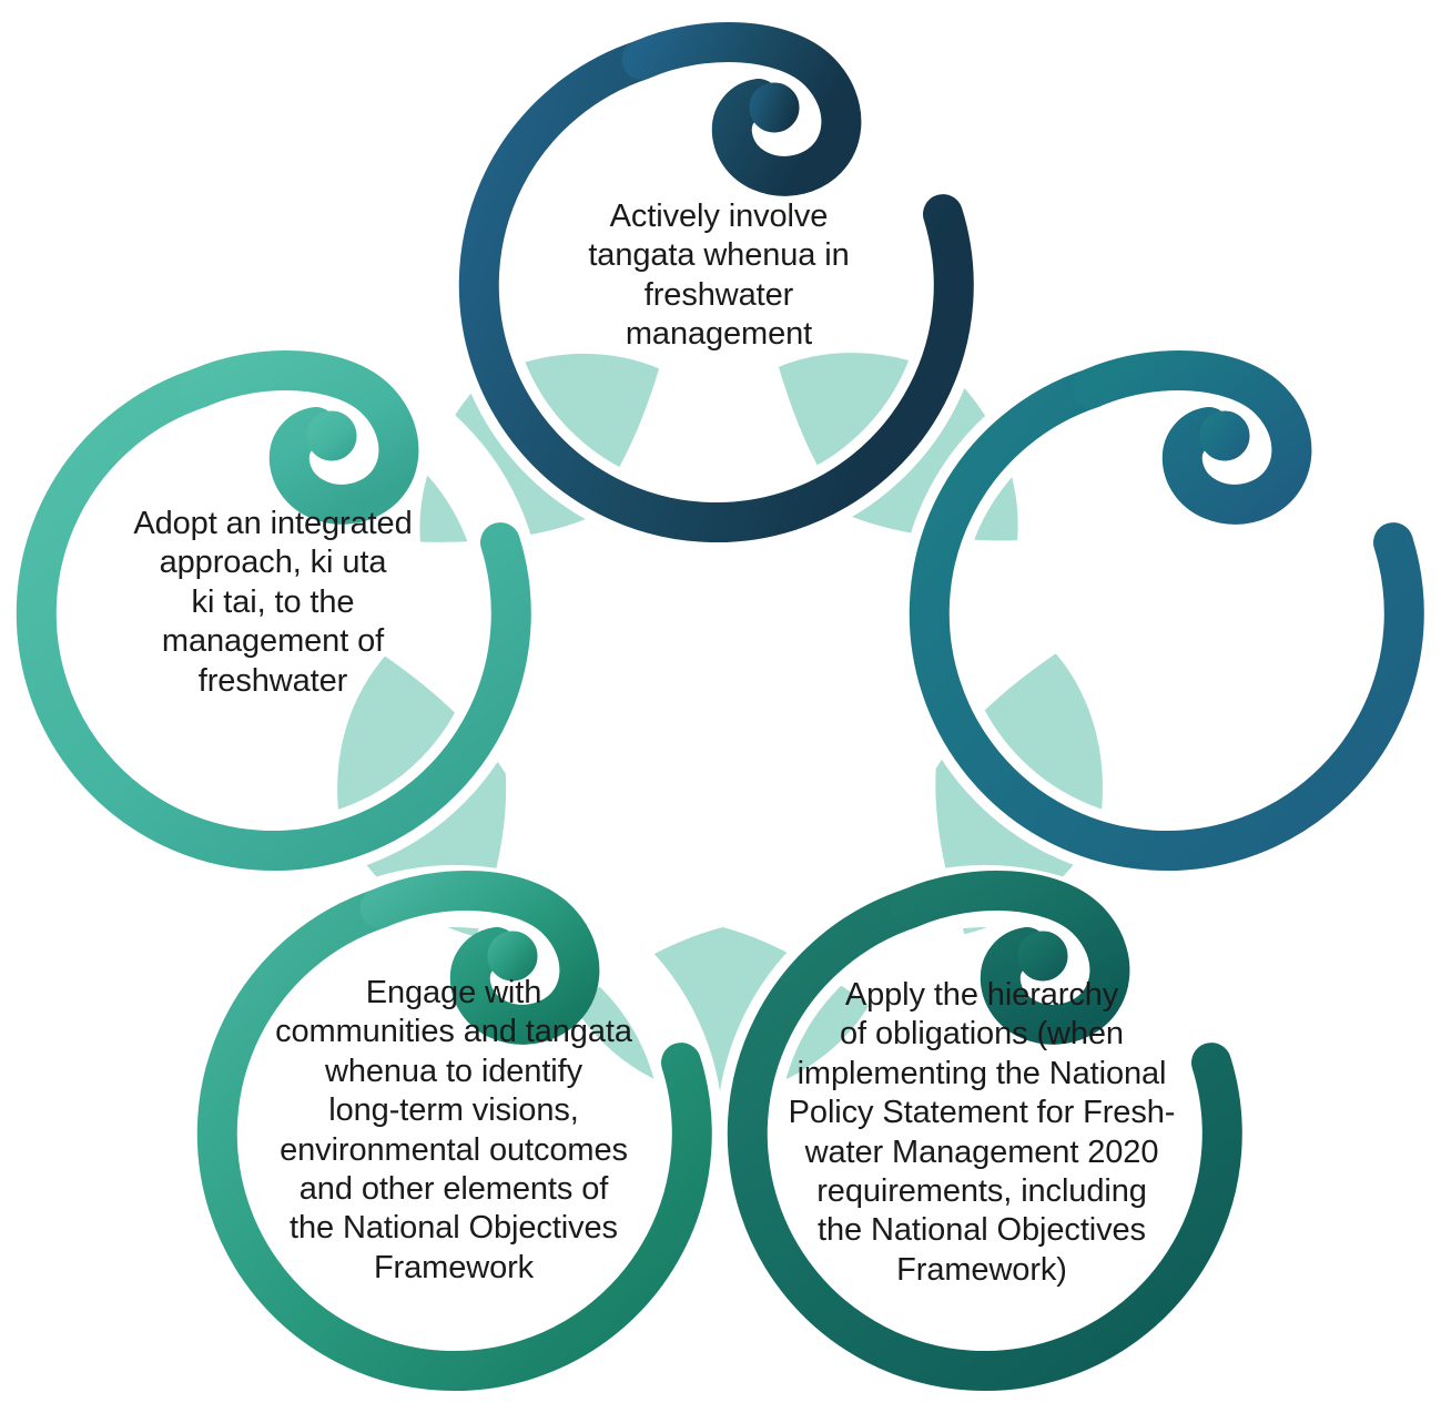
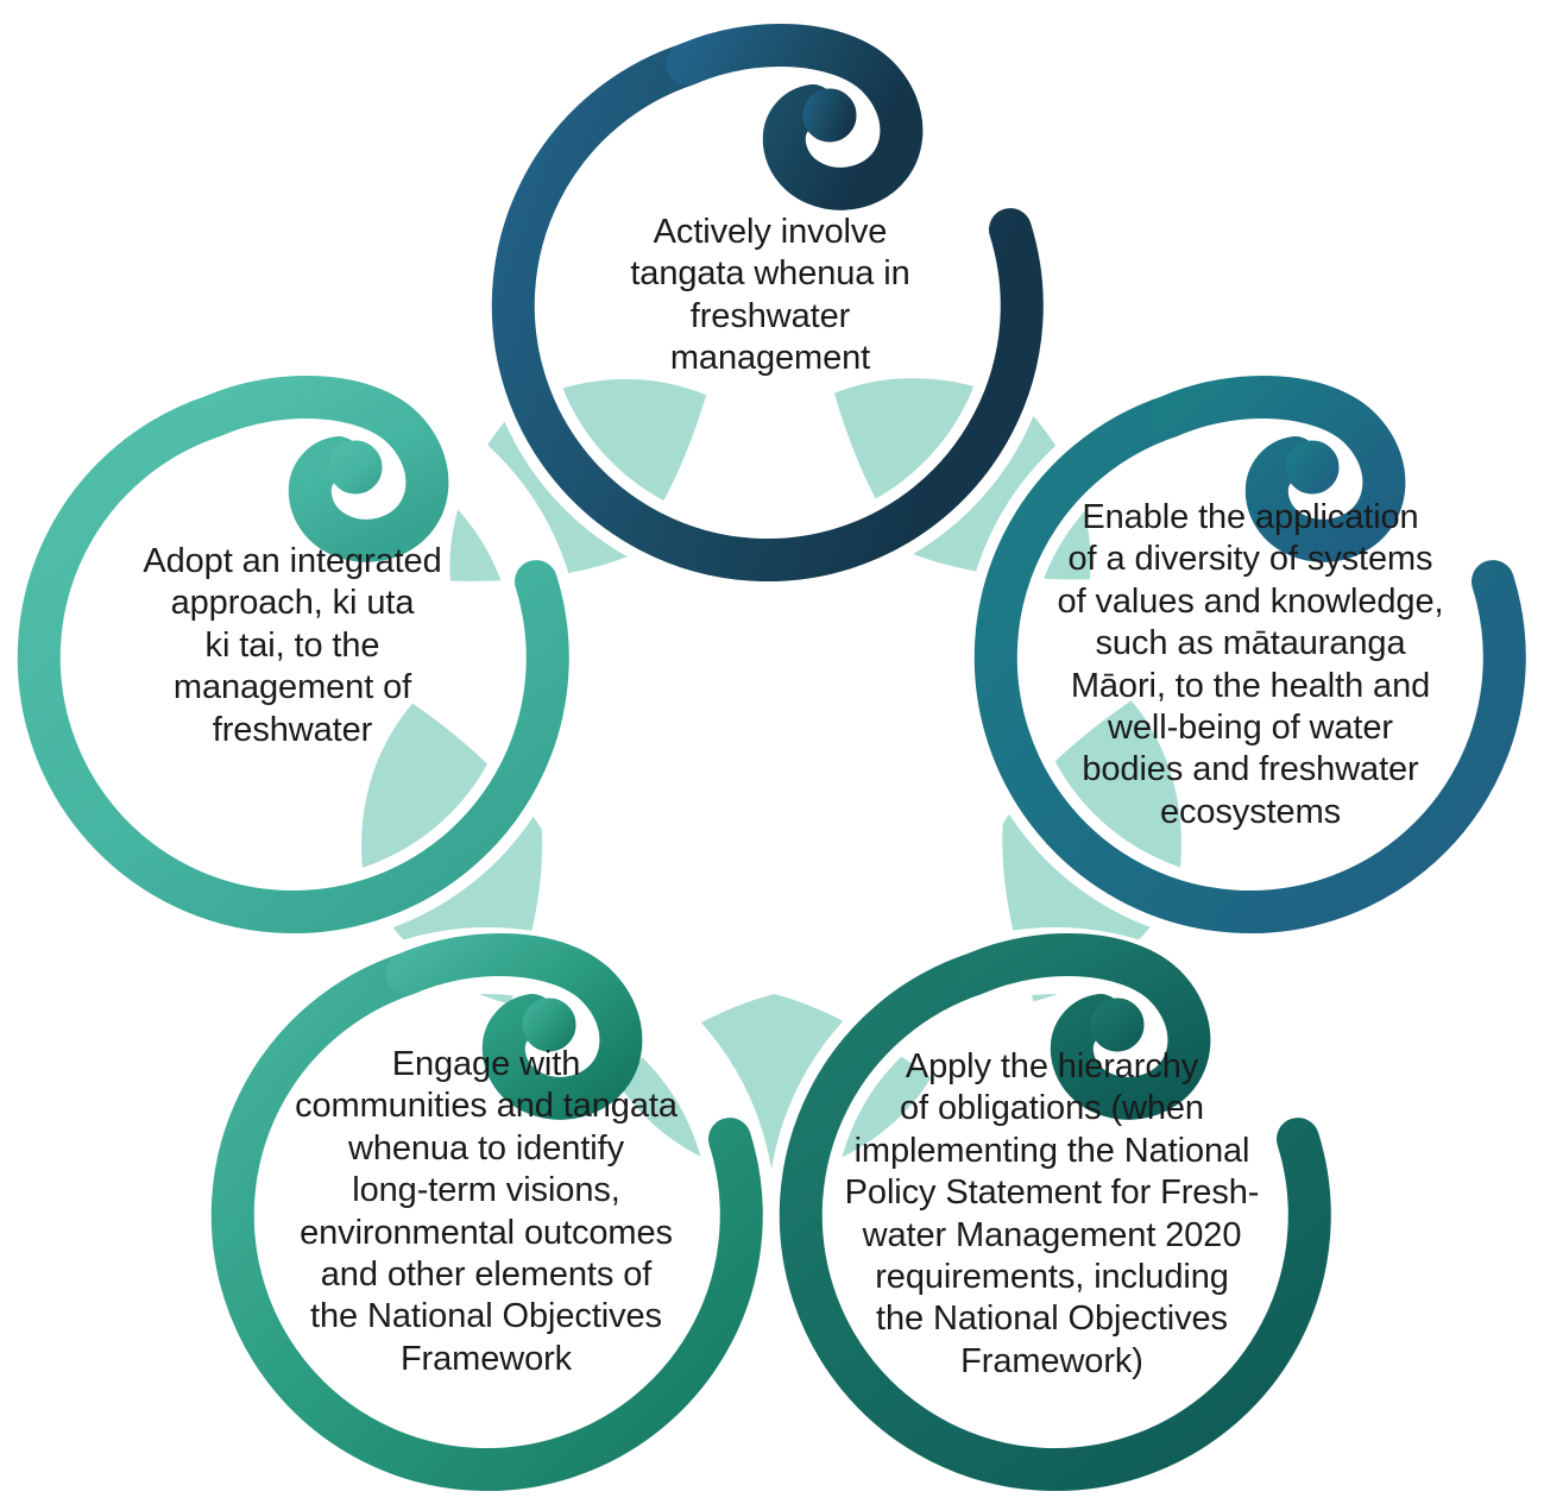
  Actively involve
  tangata whenua in
  freshwater
  management
+ Enable the application
+ of a diversity of systems
+ of values and knowledge,
+ such as mātauranga
+ Māori, to the health and
+ well-being of water
+ bodies and freshwater
+ ecosystems
  Apply the hierarchy
  of obligations (when
  implementing the National
  Policy Statement for Fresh-
  water Management 2020
  requirements, including
  the National Objectives
  Framework)
  Engage with
  communities and tangata
  whenua to identify
  long-term visions,
  environmental outcomes
  and other elements of
  the National Objectives
  Framework
  Adopt an integrated
  approach, ki uta
  ki tai, to the
  management of
  freshwater
